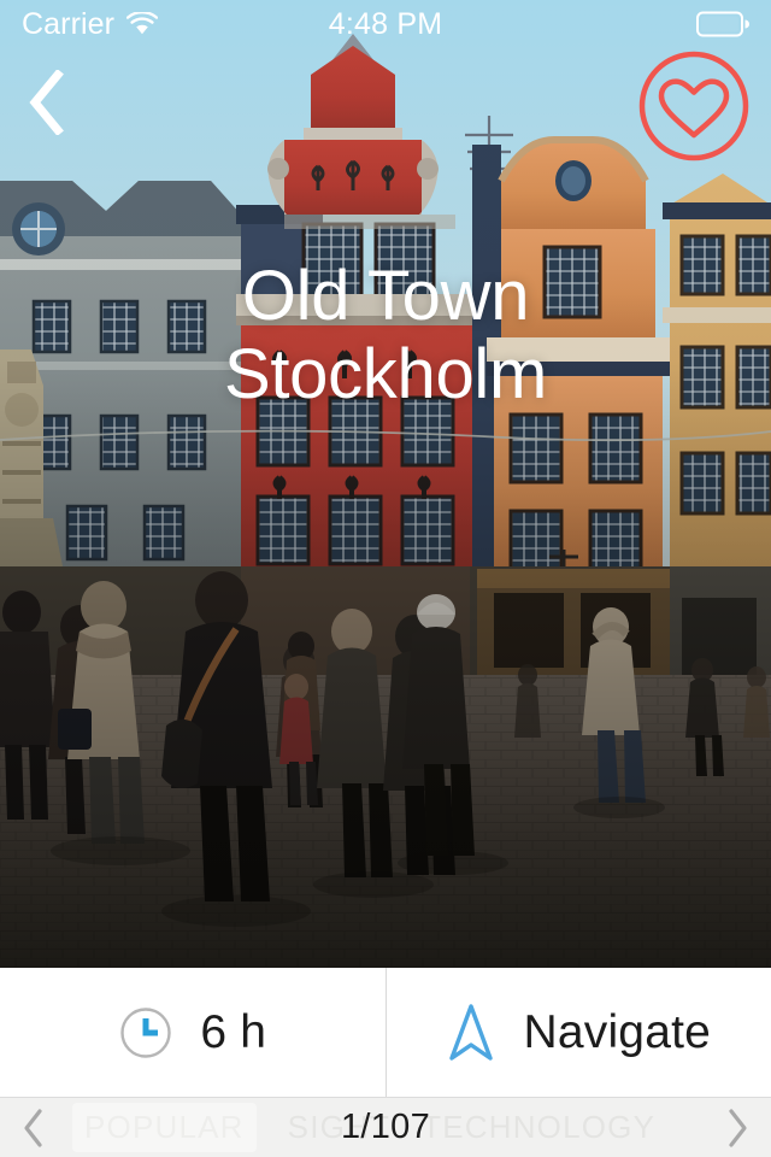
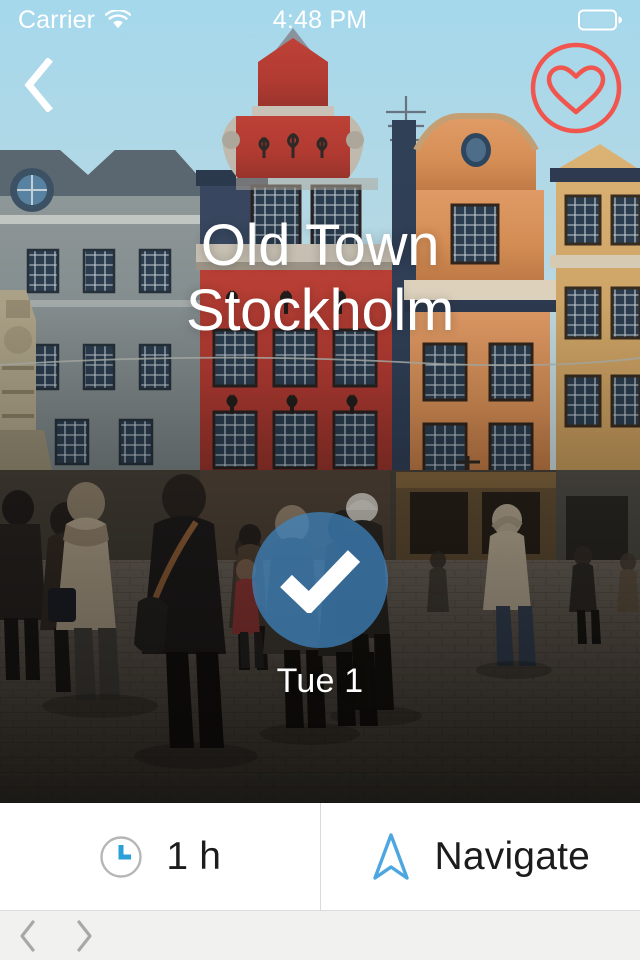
  Carrier
  4:48 PM
  Old Town
  Stockholm
+ Tue 1
- 6 h
+ 1 h
  Navigate
- SIGHT
- TECHNOLOGY
- 1/107
